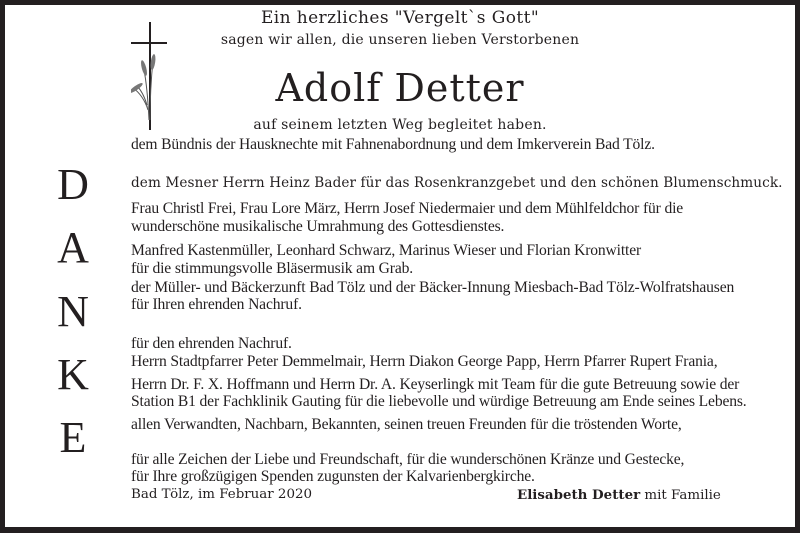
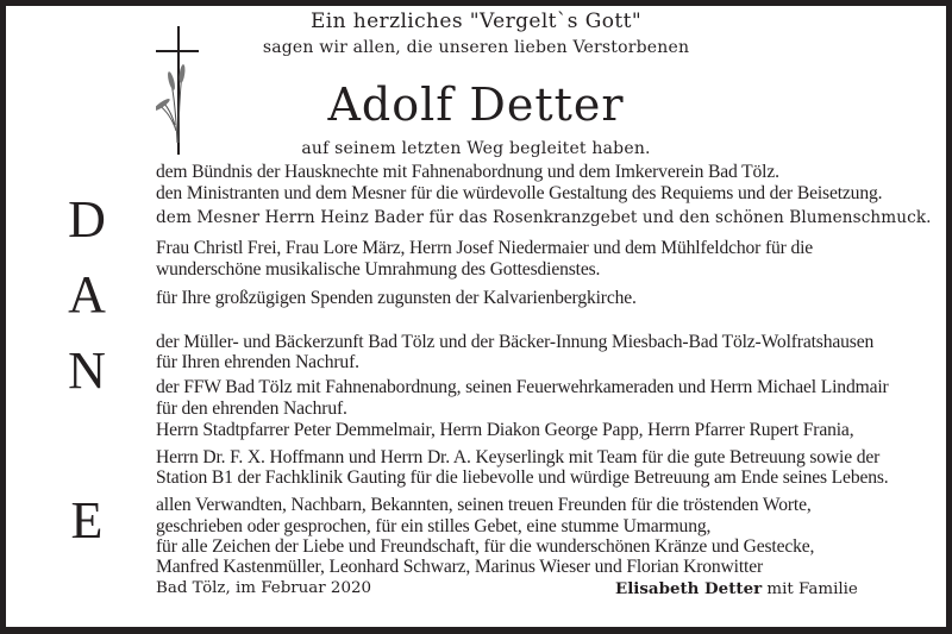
  Ein herzliches "Vergelt`s Gott"
  sagen wir allen, die unseren lieben Verstorbenen
  Adolf Detter
  auf seinem letzten Weg begleitet haben.
  D
  A
  N
- K
  E
  dem Bündnis der Hausknechte mit Fahnenabordnung und dem Imkerverein Bad Tölz.
+ den Ministranten und dem Mesner für die würdevolle Gestaltung des Requiems und der Beisetzung.
  dem Mesner Herrn Heinz Bader für das Rosenkranzgebet und den schönen Blumenschmuck.
  Frau Christl Frei, Frau Lore März, Herrn Josef Niedermaier und dem Mühlfeldchor für die
  wunderschöne musikalische Umrahmung des Gottesdienstes.
- Manfred Kastenmüller, Leonhard Schwarz, Marinus Wieser und Florian Kronwitter
+ für Ihre großzügigen Spenden zugunsten der Kalvarienbergkirche.
- für die stimmungsvolle Bläsermusik am Grab.
  der Müller- und Bäckerzunft Bad Tölz und der Bäcker-Innung Miesbach-Bad Tölz-Wolfratshausen
  für Ihren ehrenden Nachruf.
+ der FFW Bad Tölz mit Fahnenabordnung, seinen Feuerwehrkameraden und Herrn Michael Lindmair
  für den ehrenden Nachruf.
  Herrn Stadtpfarrer Peter Demmelmair, Herrn Diakon George Papp, Herrn Pfarrer Rupert Frania,
  Herrn Dr. F. X. Hoffmann und Herrn Dr. A. Keyserlingk mit Team für die gute Betreuung sowie der
  Station B1 der Fachklinik Gauting für die liebevolle und würdige Betreuung am Ende seines Lebens.
  allen Verwandten, Nachbarn, Bekannten, seinen treuen Freunden für die tröstenden Worte,
+ geschrieben oder gesprochen, für ein stilles Gebet, eine stumme Umarmung,
  für alle Zeichen der Liebe und Freundschaft, für die wunderschönen Kränze und Gestecke,
- für Ihre großzügigen Spenden zugunsten der Kalvarienbergkirche.
+ Manfred Kastenmüller, Leonhard Schwarz, Marinus Wieser und Florian Kronwitter
  Bad Tölz, im Februar 2020
  Elisabeth Detter mit Familie
